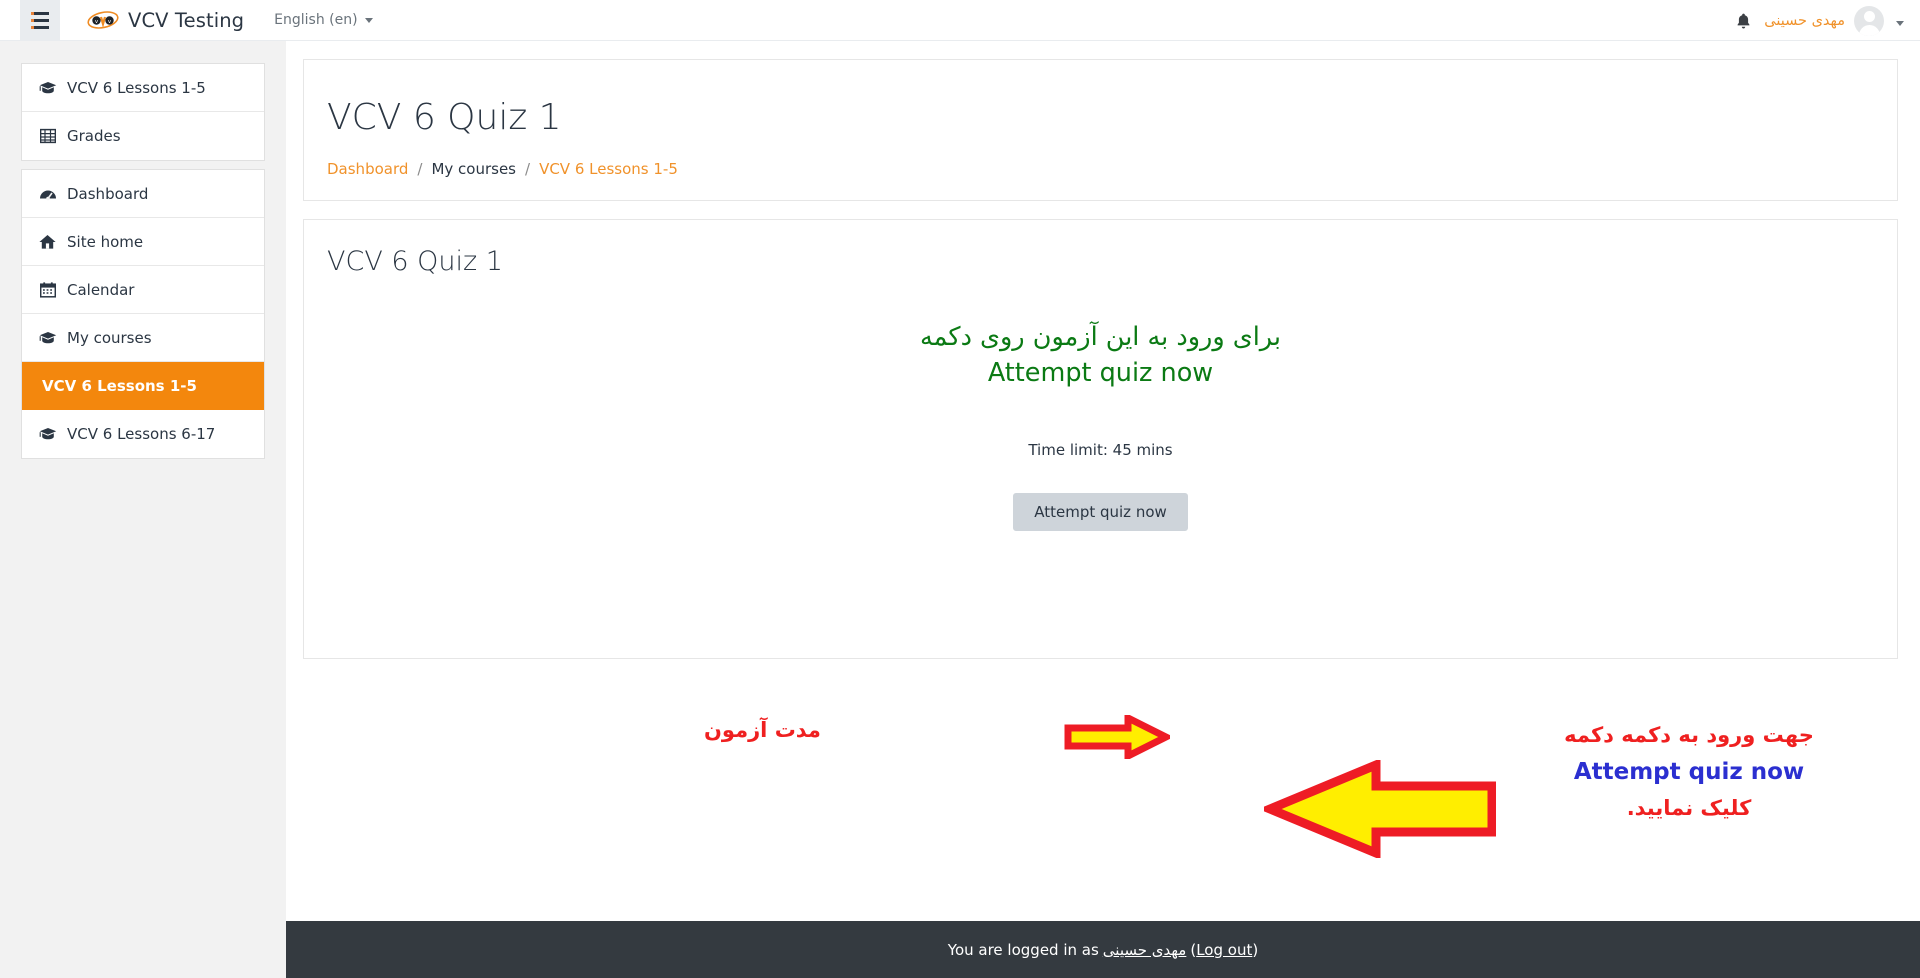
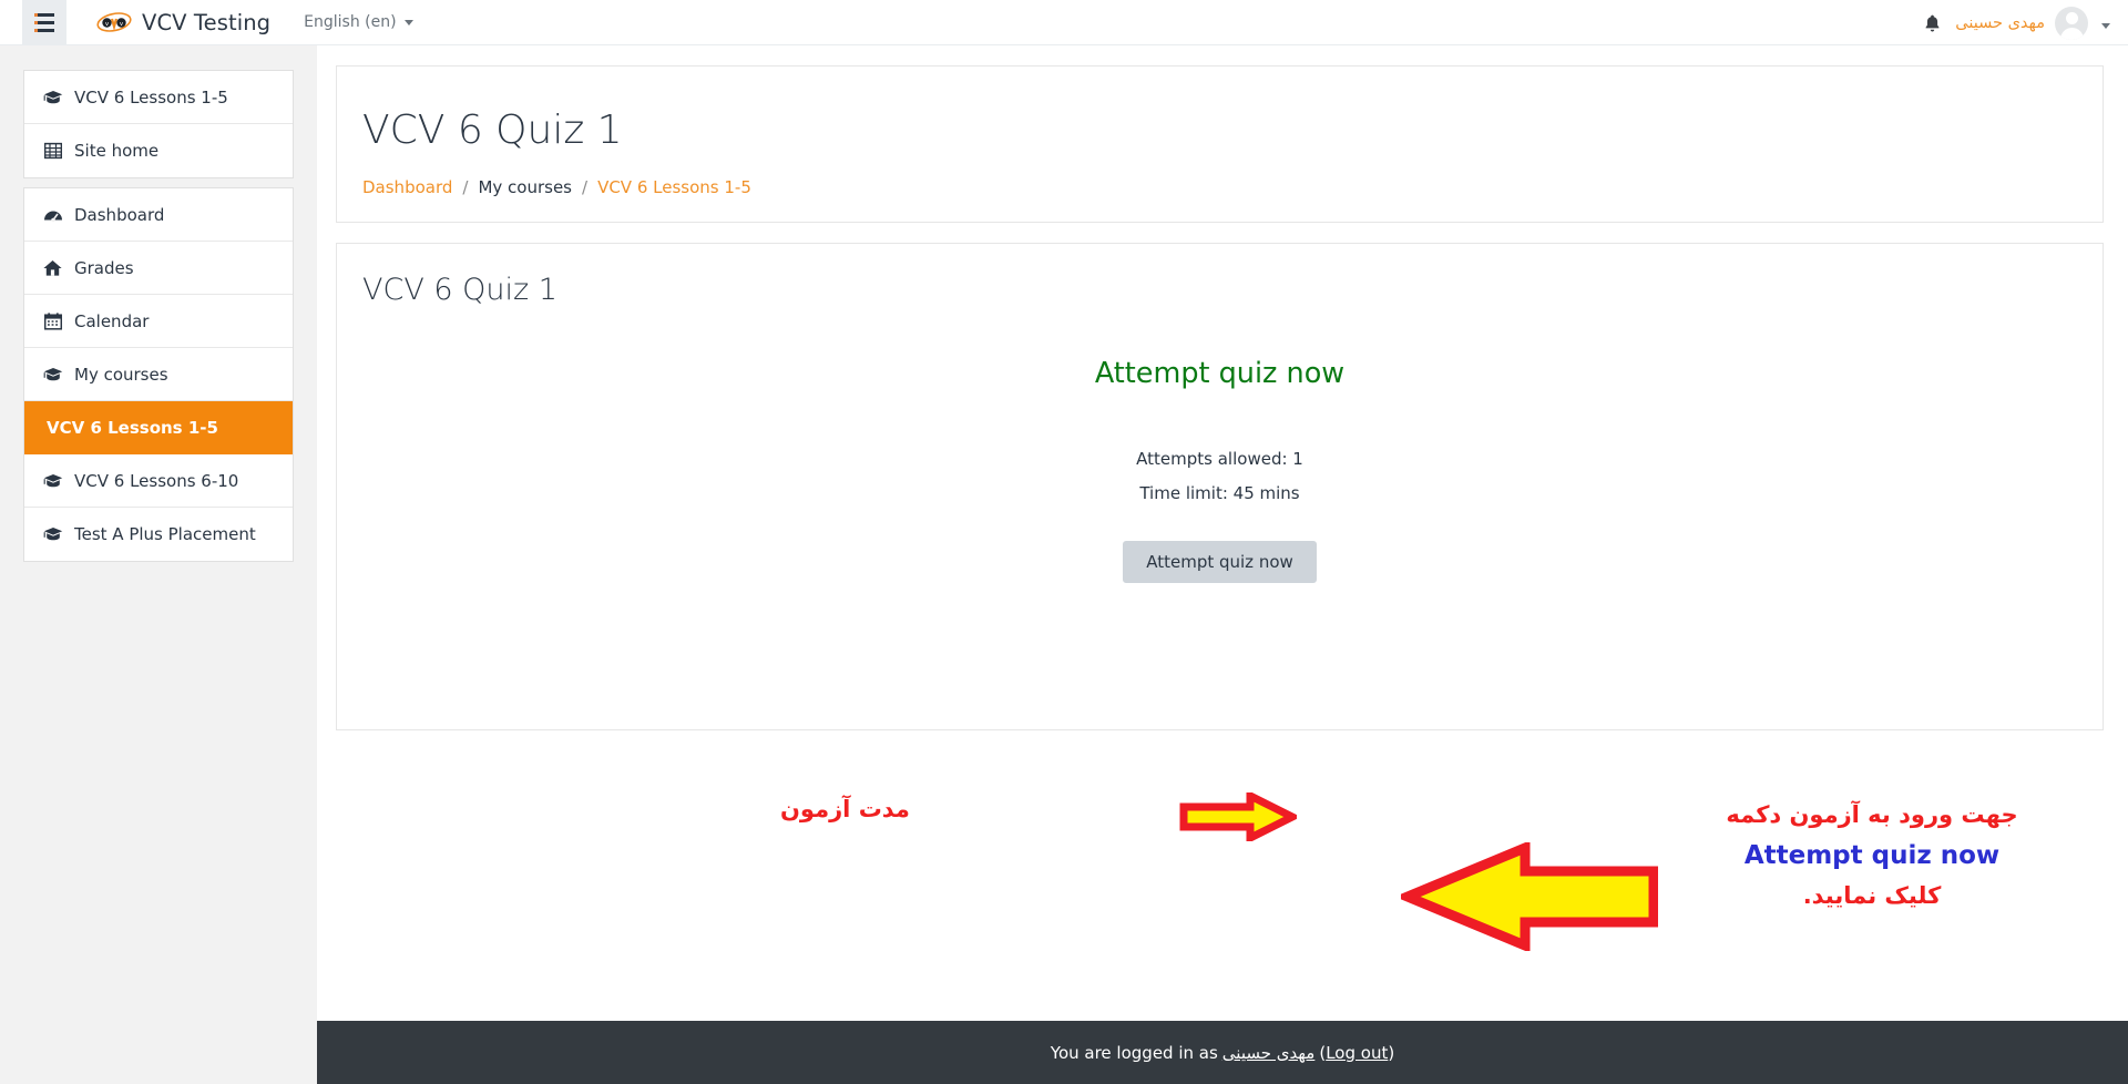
  VCV Testing
  English (en)
  مهدی حسینی
  VCV 6 Lessons 1-5
- Grades
+ Site home
  Dashboard
- Site home
+ Grades
  Calendar
  My courses
  VCV 6 Lessons 1-5
- VCV 6 Lessons 6-17
+ VCV 6 Lessons 6-10
+ Test A Plus Placement
  VCV 6 Quiz 1
  Dashboard
  /
  My courses
  /
  VCV 6 Lessons 1-5
  VCV 6 Quiz 1
- برای ورود به این آزمون روی دکمه
  Attempt quiz now
+ Attempts allowed: 1
  Time limit: 45 mins
  Attempt quiz now
  مدت آزمون
- جهت ورود به دکمه دکمه
+ جهت ورود به آزمون دکمه
  Attempt quiz now
  کلیک نمایید.
  You are logged in as
  مهدی حسینی
  (
  Log out
  )
